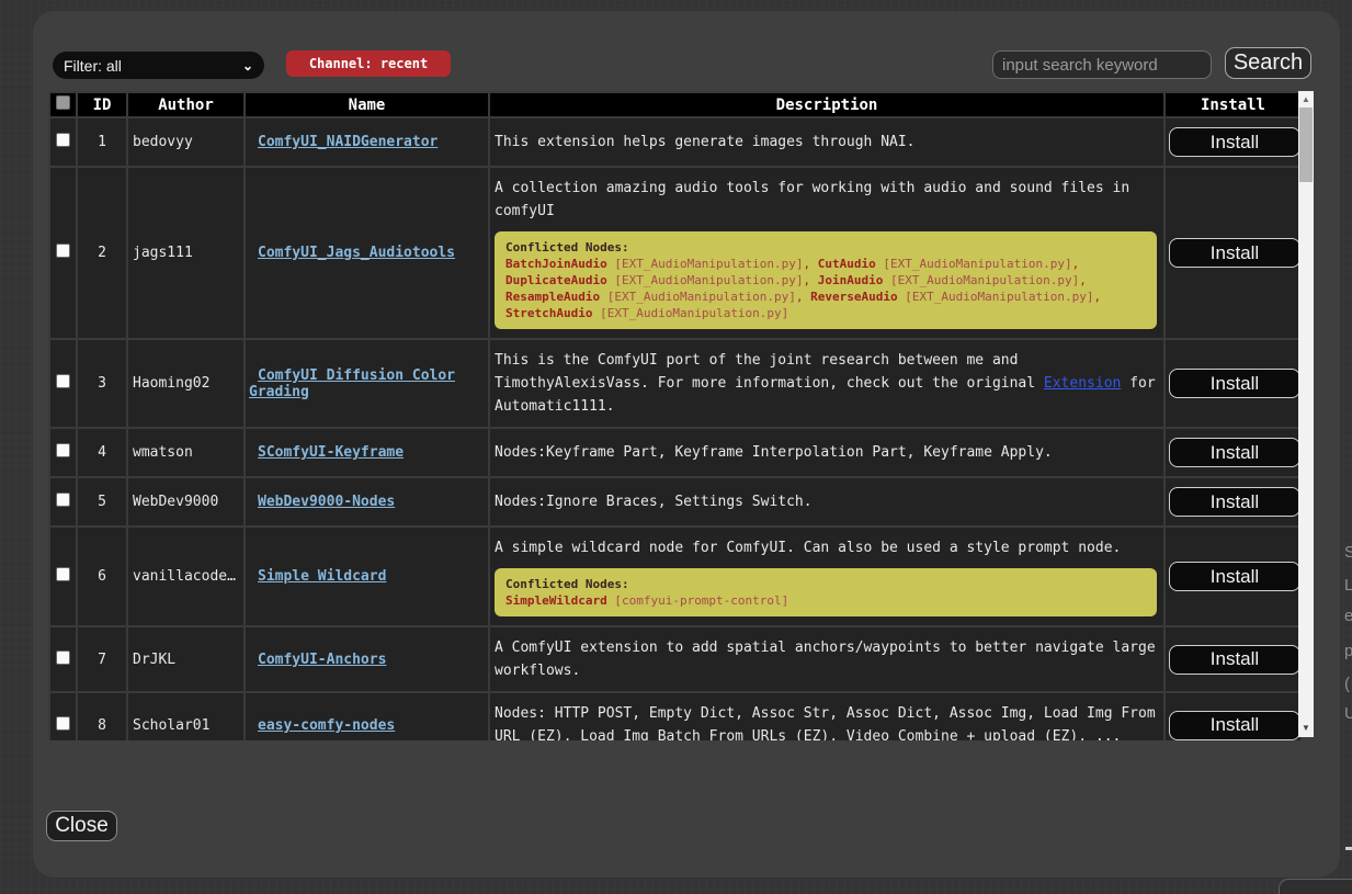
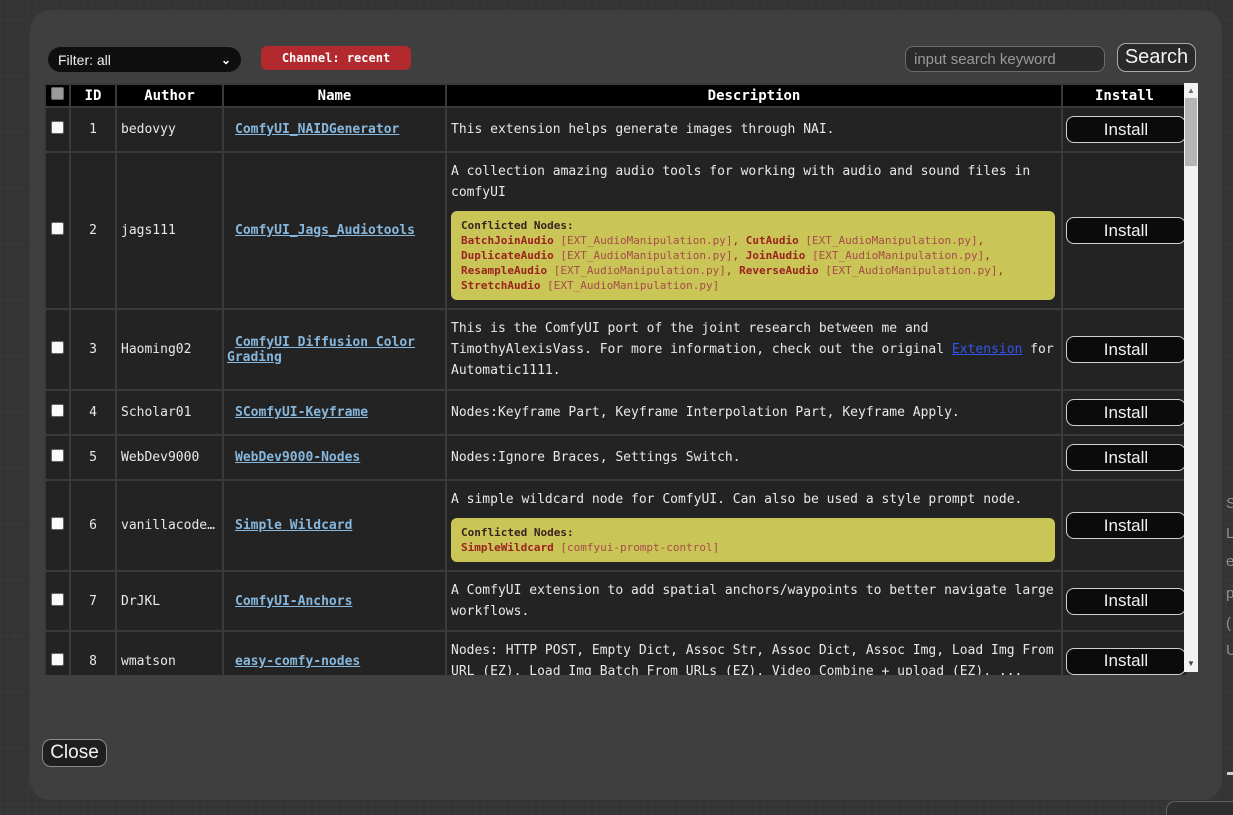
  Filter: all
  ⌄
  Channel: recent
  input search keyword
  Search
  	ID	Author	Name	Description	Install
  	1	bedovyy	ComfyUI_NAIDGenerator	This extension helps generate images through NAI.	Install
  	2	jags111	ComfyUI_Jags_Audiotools	A collection amazing audio tools for working with audio and sound files in comfyUIConflicted Nodes:BatchJoinAudio [EXT_AudioManipulation.py], CutAudio [EXT_AudioManipulation.py], DuplicateAudio [EXT_AudioManipulation.py], JoinAudio [EXT_AudioManipulation.py], ResampleAudio [EXT_AudioManipulation.py], ReverseAudio [EXT_AudioManipulation.py], StretchAudio [EXT_AudioManipulation.py]	Install
  	3	Haoming02	ComfyUI Diffusion Color Grading	This is the ComfyUI port of the joint research between me and TimothyAlexisVass. For more information, check out the original Extension for Automatic1111.	Install
- 	4	wmatson	SComfyUI-Keyframe	Nodes:Keyframe Part, Keyframe Interpolation Part, Keyframe Apply.	Install
+ 	4	Scholar01	SComfyUI-Keyframe	Nodes:Keyframe Part, Keyframe Interpolation Part, Keyframe Apply.	Install
  	5	WebDev9000	WebDev9000-Nodes	Nodes:Ignore Braces, Settings Switch.	Install
  	6	vanillacode…	Simple Wildcard	A simple wildcard node for ComfyUI. Can also be used a style prompt node.Conflicted Nodes:SimpleWildcard [comfyui-prompt-control]	Install
  	7	DrJKL	ComfyUI-Anchors	A ComfyUI extension to add spatial anchors/waypoints to better navigate large workflows.	Install
- 	8	Scholar01	easy-comfy-nodes	Nodes: HTTP POST, Empty Dict, Assoc Str, Assoc Dict, Assoc Img, Load Img From URL (EZ), Load Img Batch From URLs (EZ), Video Combine + upload (EZ), ...	Install
+ 	8	wmatson	easy-comfy-nodes	Nodes: HTTP POST, Empty Dict, Assoc Str, Assoc Dict, Assoc Img, Load Img From URL (EZ), Load Img Batch From URLs (EZ), Video Combine + upload (EZ), ...	Install
  ▲
  ▼
  Close
  S
  L
  e
  p
  (
  U
